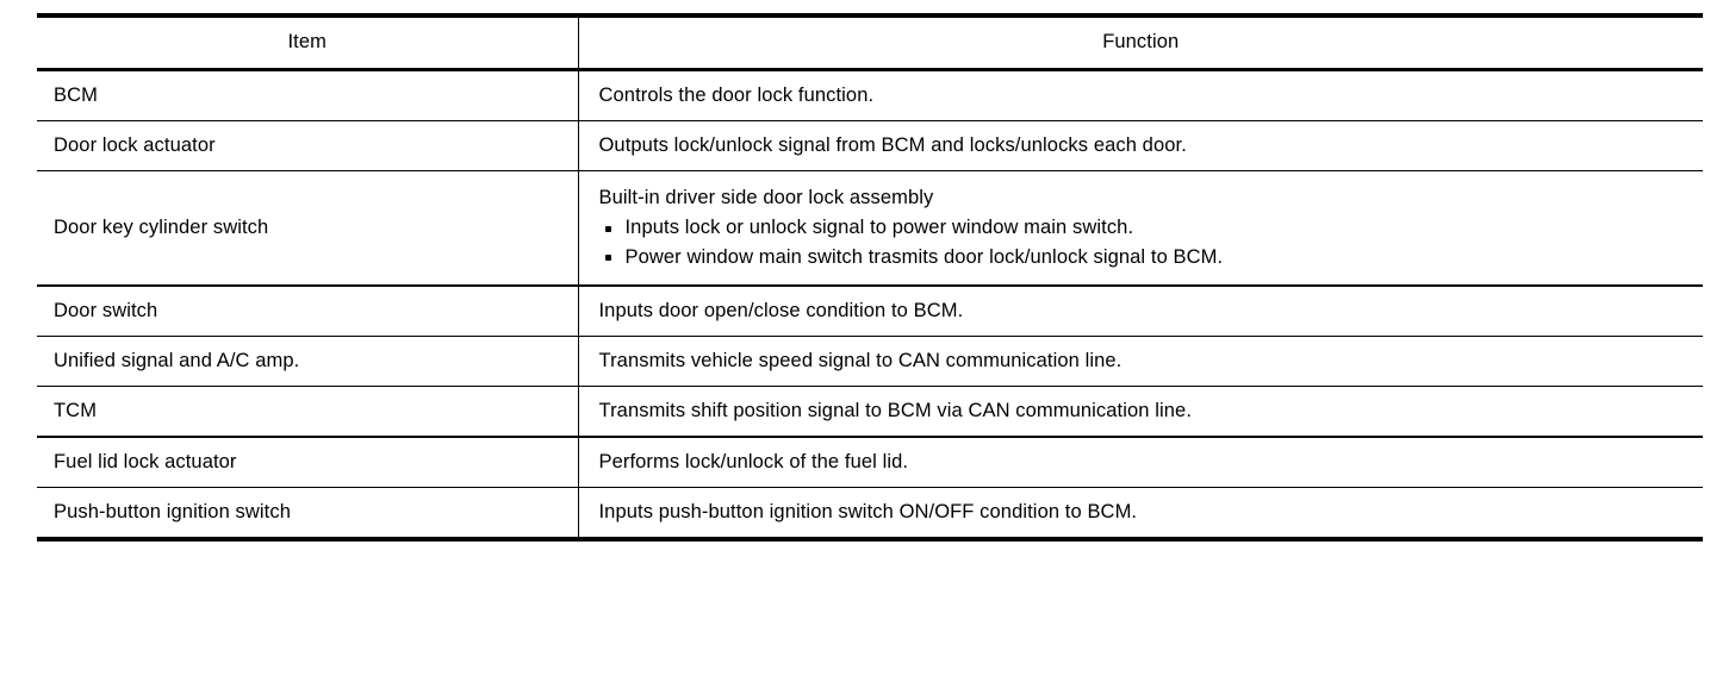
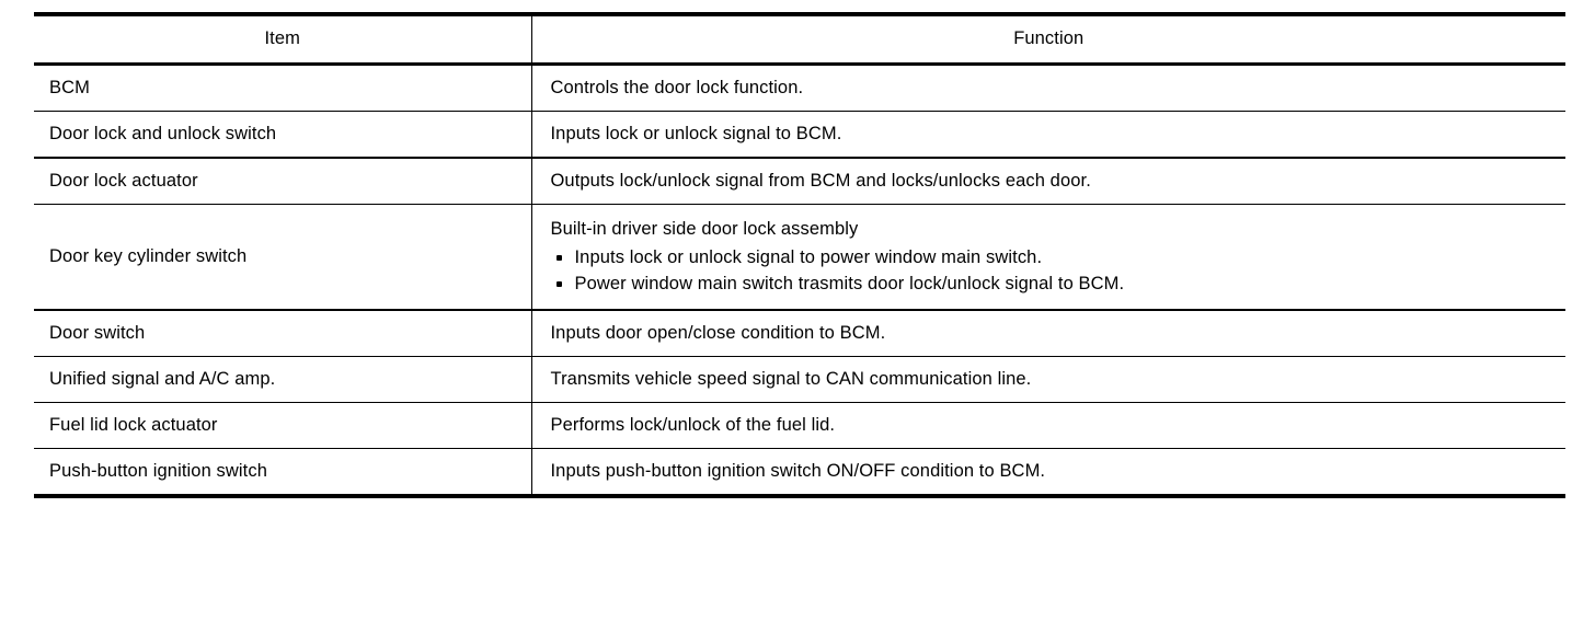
  Item	Function
  BCM	Controls the door lock function.
+ Door lock and unlock switch	Inputs lock or unlock signal to BCM.
  Door lock actuator	Outputs lock/unlock signal from BCM and locks/unlocks each door.
  Door key cylinder switch	Built-in driver side door lock assembly Inputs lock or unlock signal to power window main switch. Power window main switch trasmits door lock/unlock signal to BCM.
  Door switch	Inputs door open/close condition to BCM.
  Unified signal and A/C amp.	Transmits vehicle speed signal to CAN communication line.
- TCM	Transmits shift position signal to BCM via CAN communication line.
  Fuel lid lock actuator	Performs lock/unlock of the fuel lid.
  Push-button ignition switch	Inputs push-button ignition switch ON/OFF condition to BCM.
